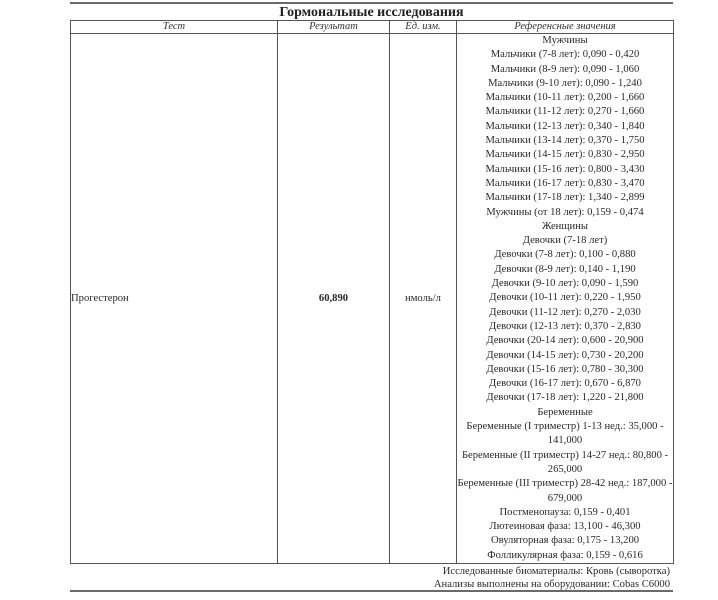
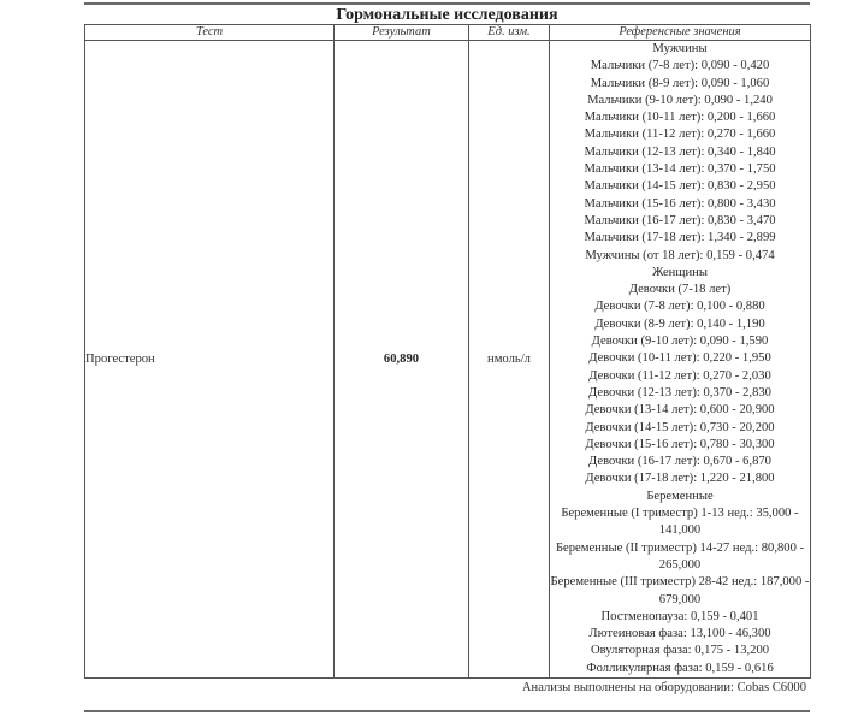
  Гормональные исследования
  Тест	Результат	Ед. изм.	Референсные значения
- Прогестерон	60,890	нмоль/л	МужчиныМальчики (7-8 лет): 0,090 - 0,420Мальчики (8-9 лет): 0,090 - 1,060Мальчики (9-10 лет): 0,090 - 1,240Мальчики (10-11 лет): 0,200 - 1,660Мальчики (11-12 лет): 0,270 - 1,660Мальчики (12-13 лет): 0,340 - 1,840Мальчики (13-14 лет): 0,370 - 1,750Мальчики (14-15 лет): 0,830 - 2,950Мальчики (15-16 лет): 0,800 - 3,430Мальчики (16-17 лет): 0,830 - 3,470Мальчики (17-18 лет): 1,340 - 2,899Мужчины (от 18 лет): 0,159 - 0,474ЖенщиныДевочки (7-18 лет)Девочки (7-8 лет): 0,100 - 0,880Девочки (8-9 лет): 0,140 - 1,190Девочки (9-10 лет): 0,090 - 1,590Девочки (10-11 лет): 0,220 - 1,950Девочки (11-12 лет): 0,270 - 2,030Девочки (12-13 лет): 0,370 - 2,830Девочки (20-14 лет): 0,600 - 20,900Девочки (14-15 лет): 0,730 - 20,200Девочки (15-16 лет): 0,780 - 30,300Девочки (16-17 лет): 0,670 - 6,870Девочки (17-18 лет): 1,220 - 21,800БеременныеБеременные (I триместр) 1-13 нед.: 35,000 - 141,000Беременные (II триместр) 14-27 нед.: 80,800 - 265,000Беременные (III триместр) 28-42 нед.: 187,000 - 679,000Постменопауза: 0,159 - 0,401Лютеиновая фаза: 13,100 - 46,300Овуляторная фаза: 0,175 - 13,200Фолликулярная фаза: 0,159 - 0,616
+ Прогестерон	60,890	нмоль/л	МужчиныМальчики (7-8 лет): 0,090 - 0,420Мальчики (8-9 лет): 0,090 - 1,060Мальчики (9-10 лет): 0,090 - 1,240Мальчики (10-11 лет): 0,200 - 1,660Мальчики (11-12 лет): 0,270 - 1,660Мальчики (12-13 лет): 0,340 - 1,840Мальчики (13-14 лет): 0,370 - 1,750Мальчики (14-15 лет): 0,830 - 2,950Мальчики (15-16 лет): 0,800 - 3,430Мальчики (16-17 лет): 0,830 - 3,470Мальчики (17-18 лет): 1,340 - 2,899Мужчины (от 18 лет): 0,159 - 0,474ЖенщиныДевочки (7-18 лет)Девочки (7-8 лет): 0,100 - 0,880Девочки (8-9 лет): 0,140 - 1,190Девочки (9-10 лет): 0,090 - 1,590Девочки (10-11 лет): 0,220 - 1,950Девочки (11-12 лет): 0,270 - 2,030Девочки (12-13 лет): 0,370 - 2,830Девочки (13-14 лет): 0,600 - 20,900Девочки (14-15 лет): 0,730 - 20,200Девочки (15-16 лет): 0,780 - 30,300Девочки (16-17 лет): 0,670 - 6,870Девочки (17-18 лет): 1,220 - 21,800БеременныеБеременные (I триместр) 1-13 нед.: 35,000 - 141,000Беременные (II триместр) 14-27 нед.: 80,800 - 265,000Беременные (III триместр) 28-42 нед.: 187,000 - 679,000Постменопауза: 0,159 - 0,401Лютеиновая фаза: 13,100 - 46,300Овуляторная фаза: 0,175 - 13,200Фолликулярная фаза: 0,159 - 0,616
- Исследованные биоматериалы: Кровь (сыворотка)
  Анализы выполнены на оборудовании: Cobas C6000
